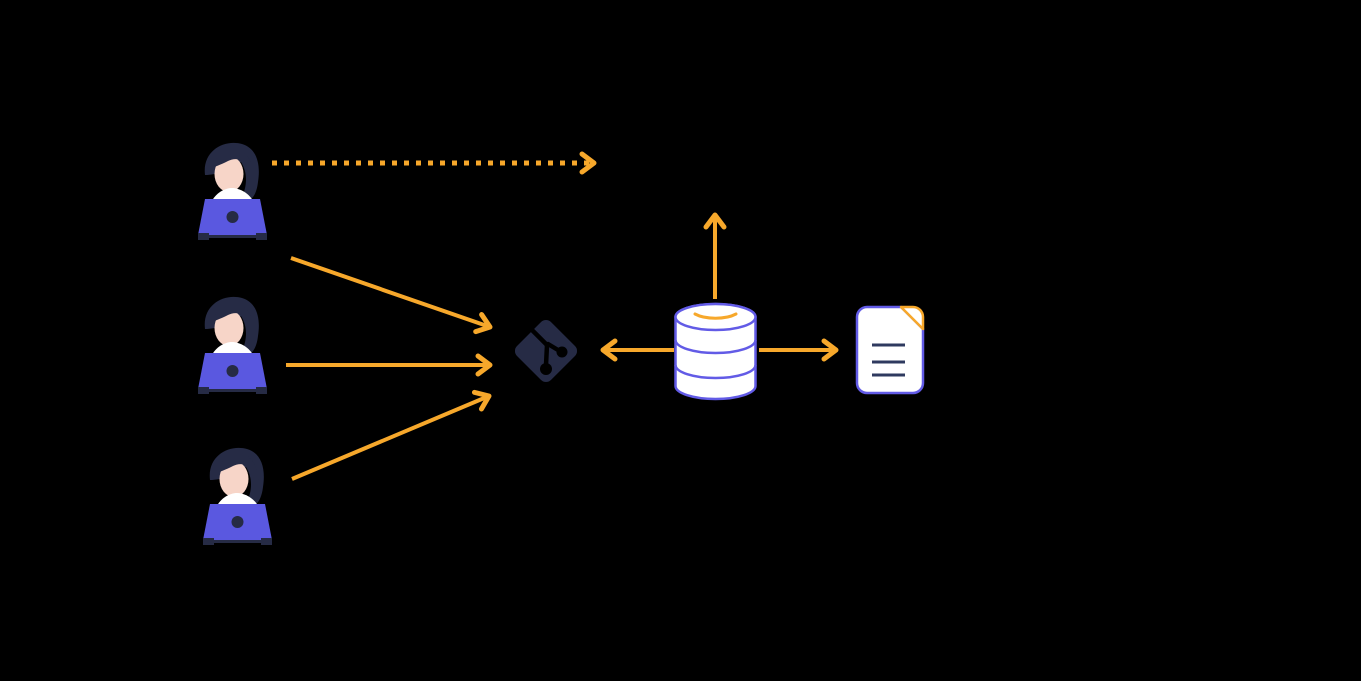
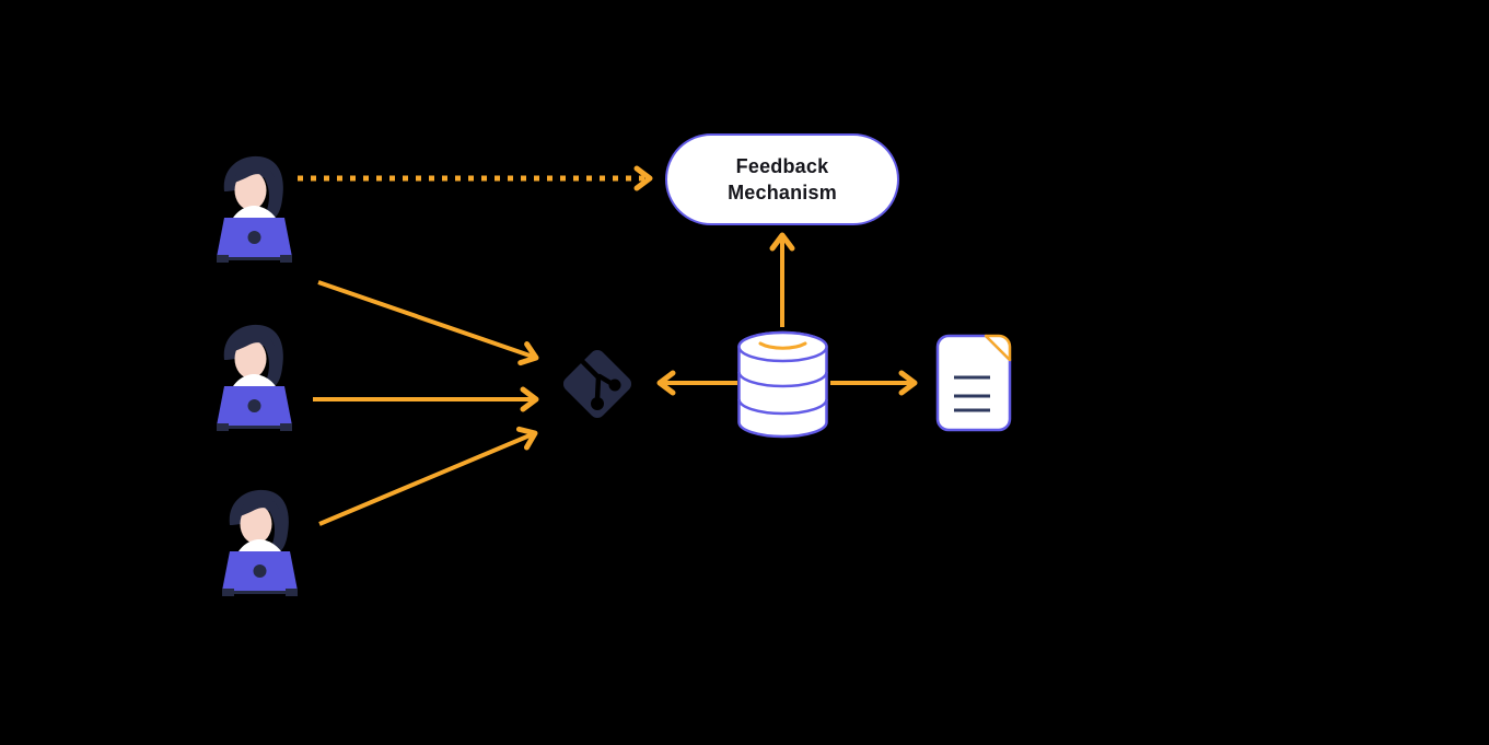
+ Feedback Mechanism
